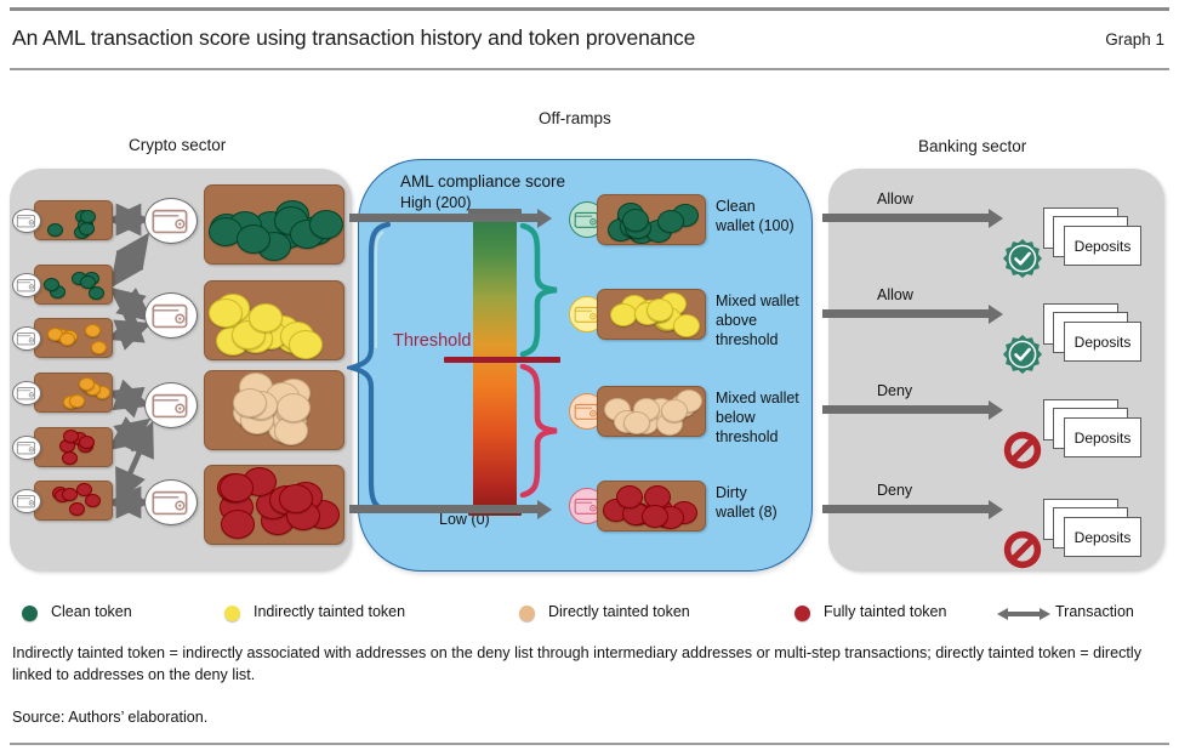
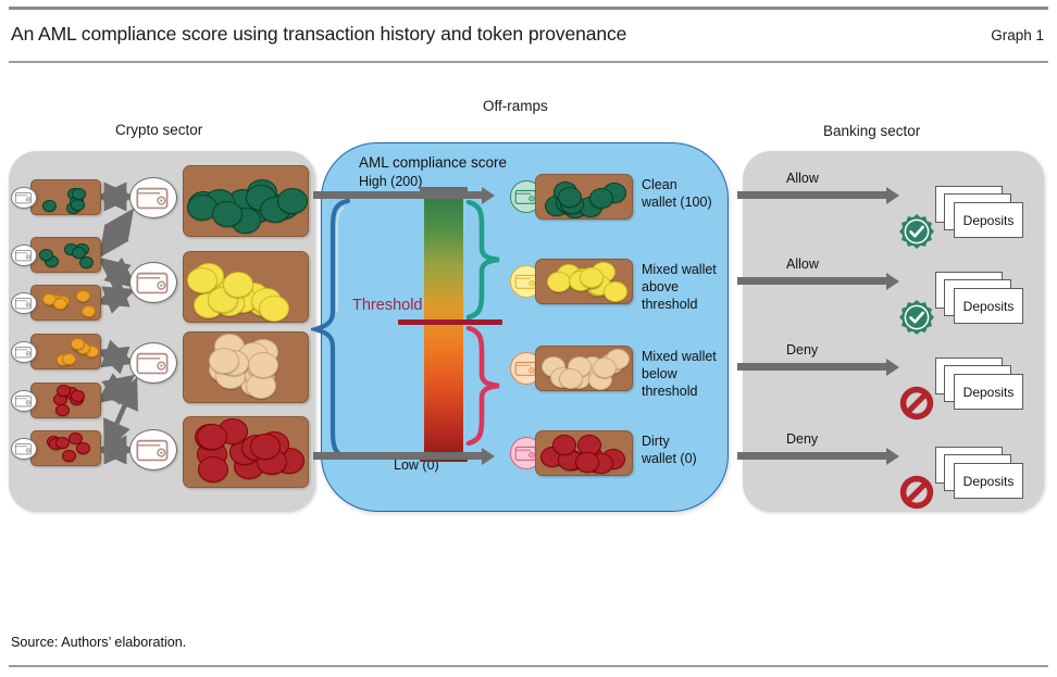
- An AML transaction score using transaction history and token provenance
+ An AML compliance score using transaction history and token provenance
  Graph 1
  Crypto sector
  Off-ramps
  Banking sector
  AML compliance score
  High (200)
  Low (0)
  Threshold
  Clean
  wallet (100)
  Mixed wallet
  above
  threshold
  Mixed wallet
  below
  threshold
  Dirty
- wallet (8)
+ wallet (0)
  Allow
  Deposits
  Allow
  Deposits
  Deny
  Deposits
  Deny
  Deposits
- Clean token
- Indirectly tainted token
- Directly tainted token
- Fully tainted token
- Transaction
- Indirectly tainted token = indirectly associated with addresses on the deny list through intermediary addresses or multi-step transactions; directly tainted token = directly linked to addresses on the deny list.
  Source: Authors’ elaboration.
